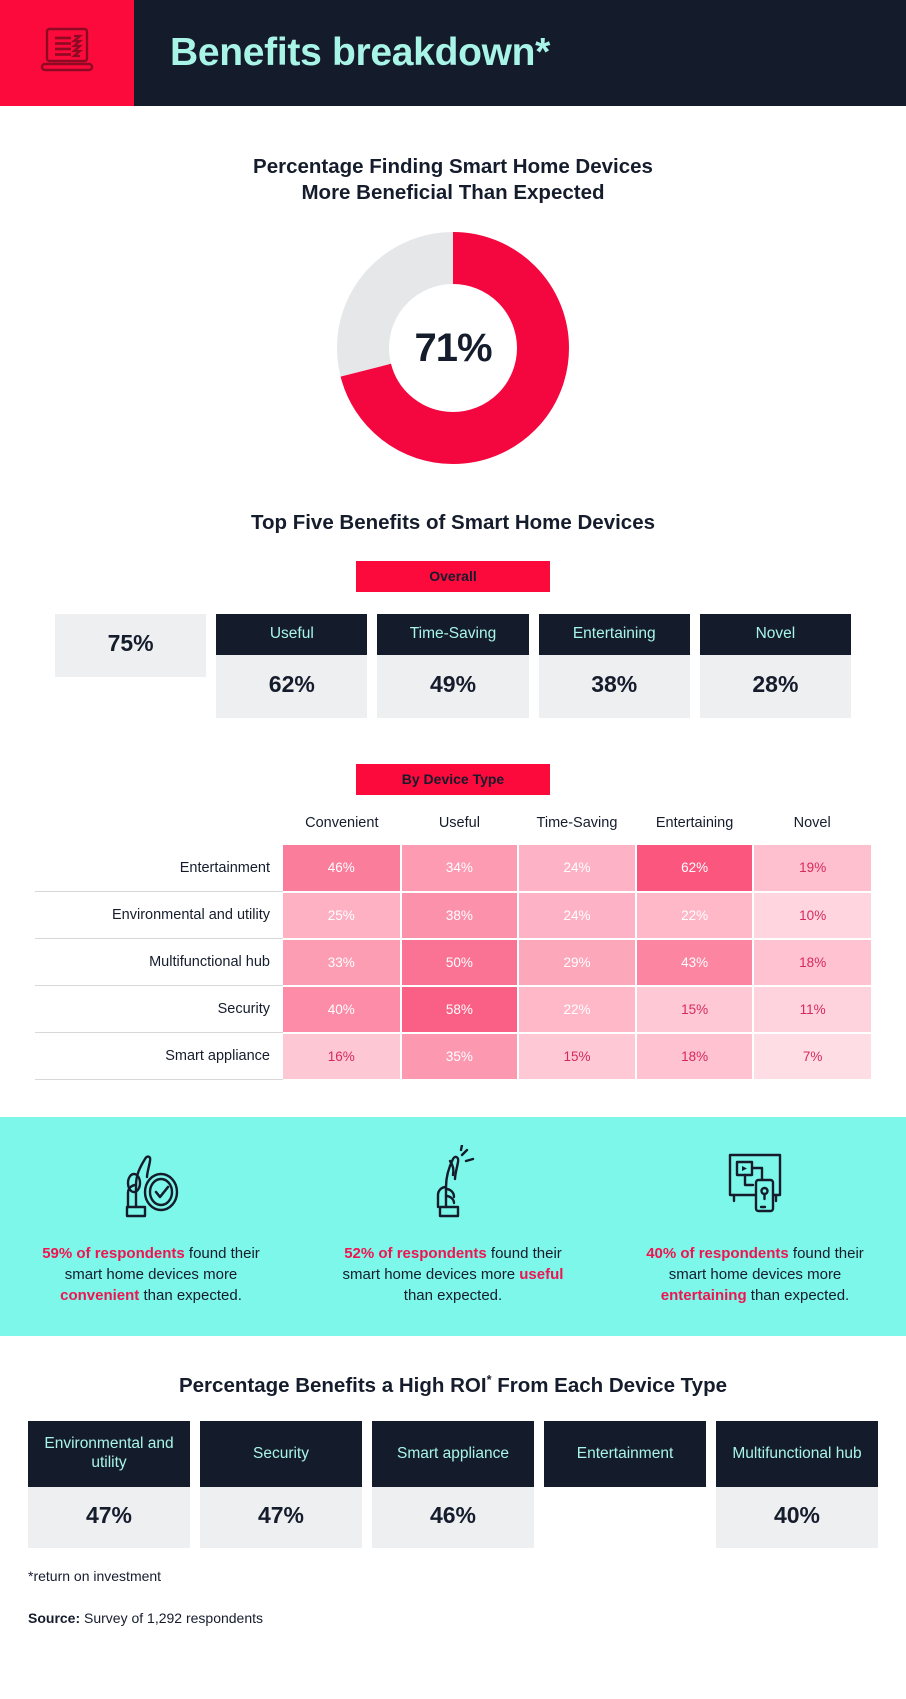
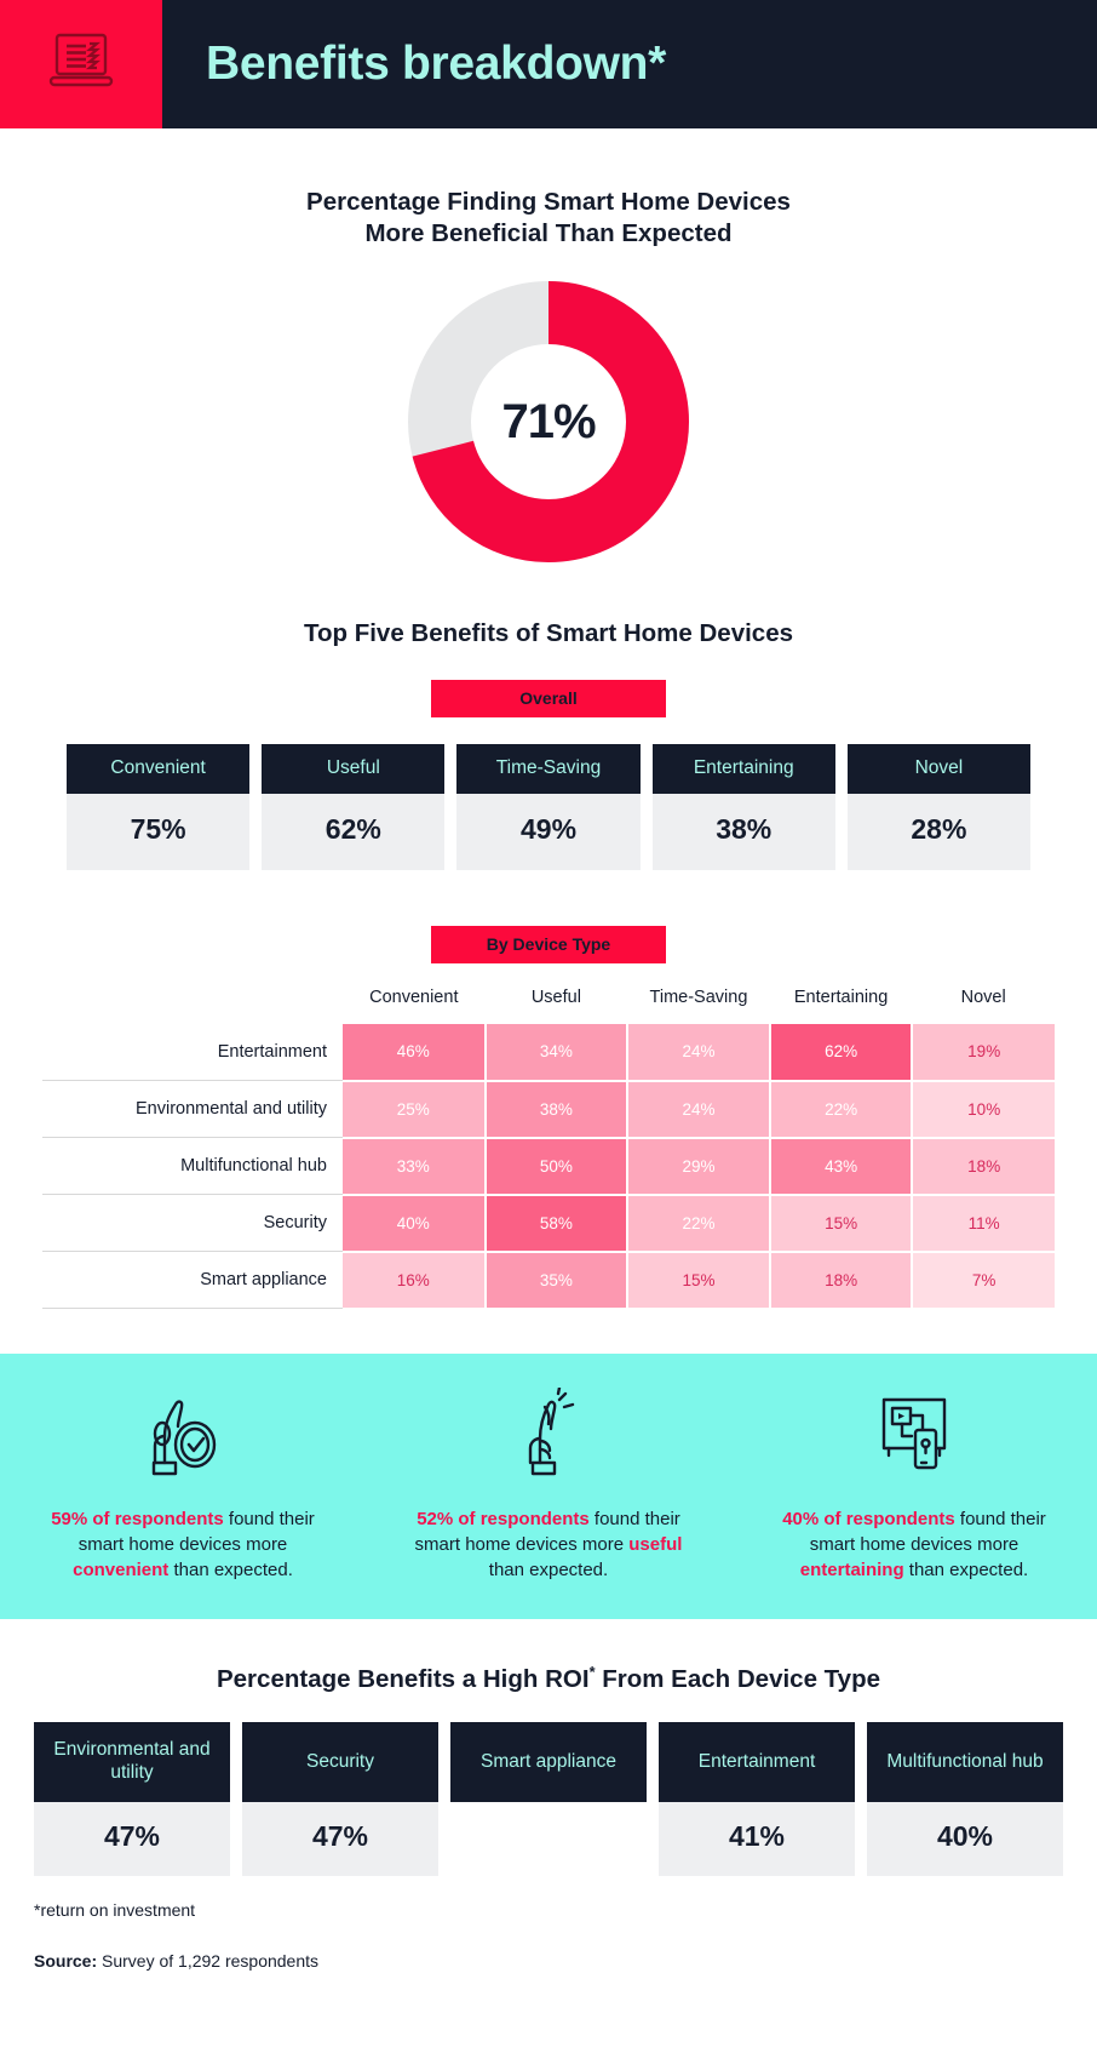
  Benefits breakdown*
  Percentage Finding Smart Home Devices
  More Beneficial Than Expected
  71%
  Top Five Benefits of Smart Home Devices
  Overall
+ Convenient
  75%
  Useful
  62%
  Time-Saving
  49%
  Entertaining
  38%
  Novel
  28%
  By Device Type
  	Convenient	Useful	Time-Saving	Entertaining	Novel
  Entertainment	46%	34%	24%	62%	19%
  Environmental and utility	25%	38%	24%	22%	10%
  Multifunctional hub	33%	50%	29%	43%	18%
  Security	40%	58%	22%	15%	11%
  Smart appliance	16%	35%	15%	18%	7%
  59% of respondents found their smart home devices more convenient than expected.
  52% of respondents found their smart home devices more useful than expected.
  40% of respondents found their smart home devices more entertaining than expected.
  Percentage Benefits a High ROI* From Each Device Type
  Environmental and utility
  47%
  Security
  47%
  Smart appliance
- 46%
  Entertainment
+ 41%
  Multifunctional hub
  40%
  *return on investment
  Source: Survey of 1,292 respondents
